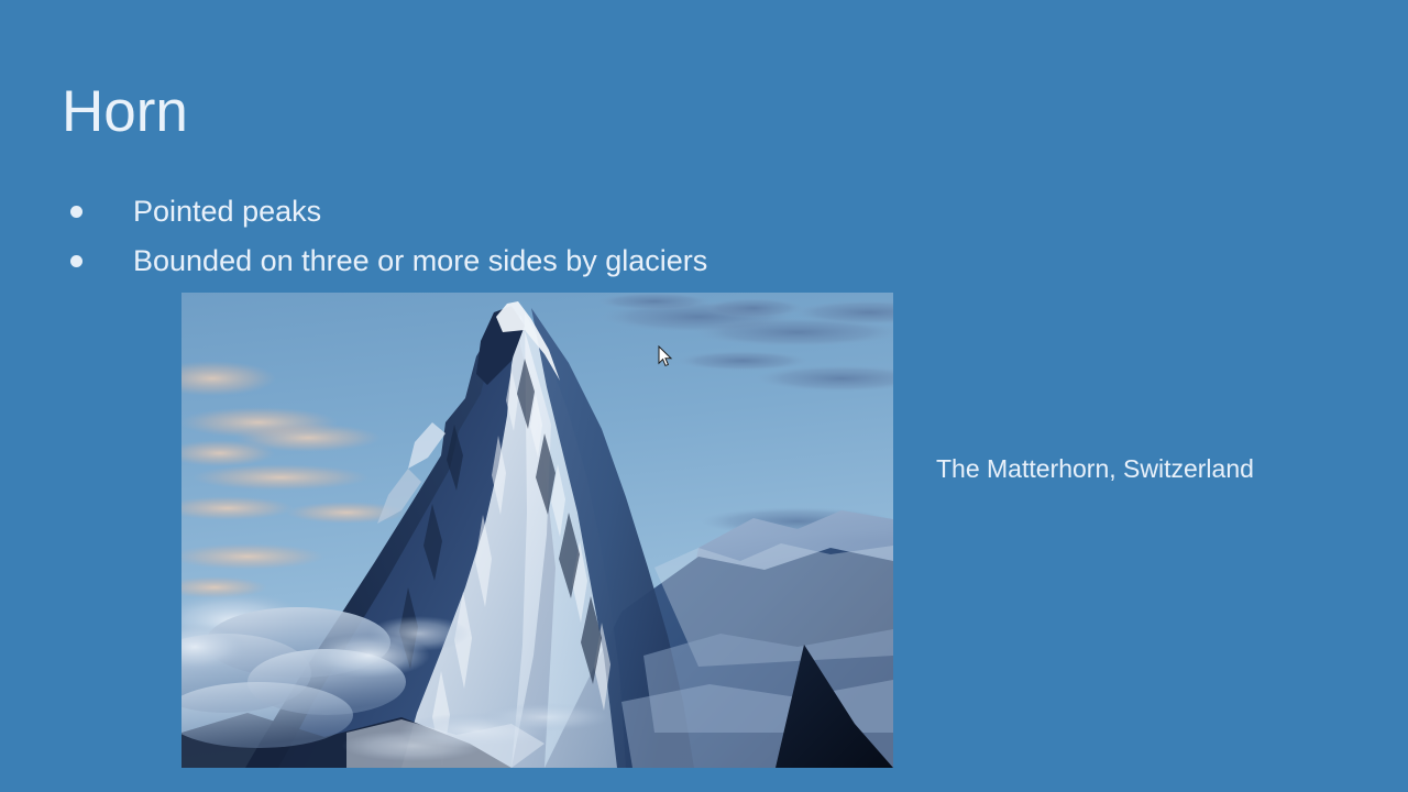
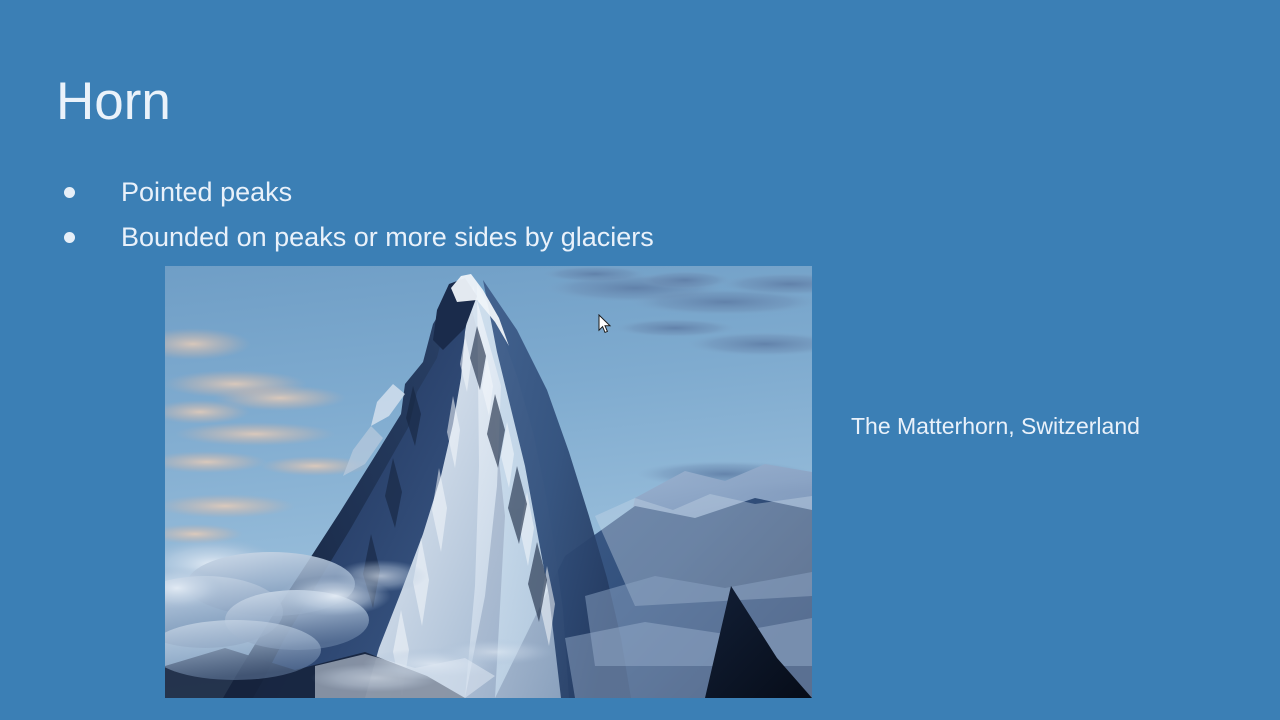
  Horn
  Pointed peaks
- Bounded on three or more sides by glaciers
+ Bounded on peaks or more sides by glaciers
  The Matterhorn, Switzerland
